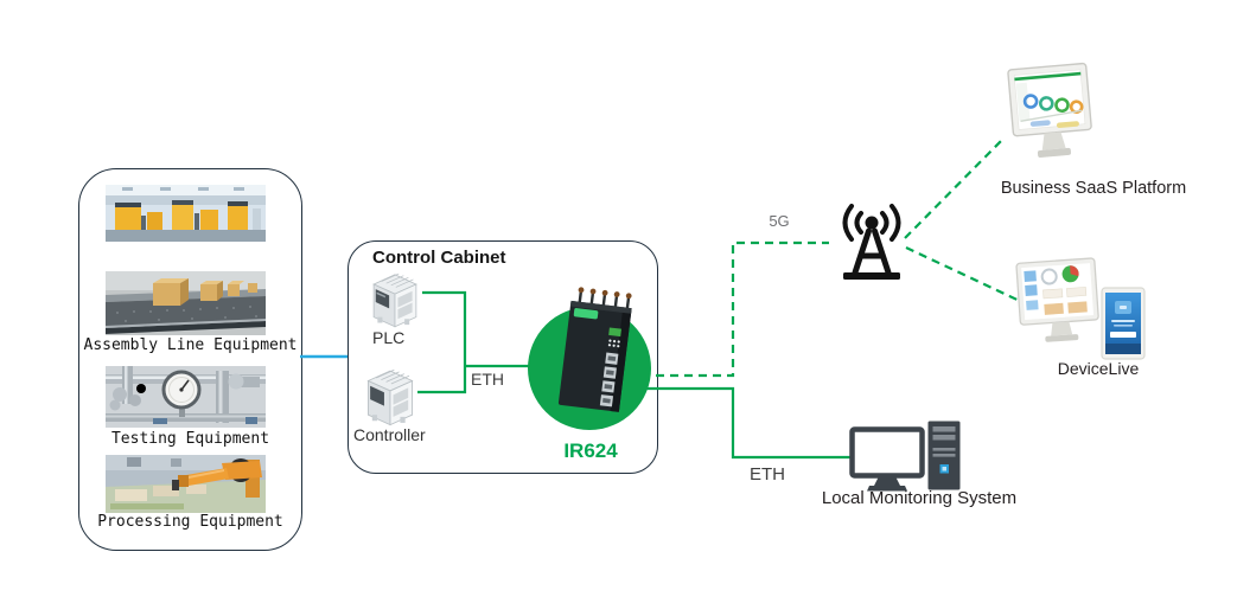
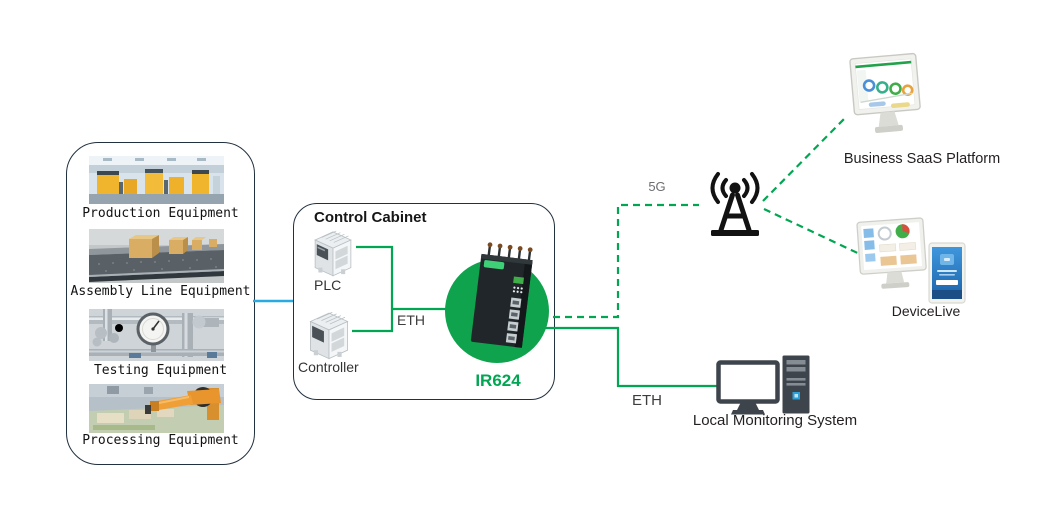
+ Production Equipment
  Assembly Line Equipment
  Testing Equipment
  Processing Equipment
  Control Cabinet
  PLC
  Controller
  ETH
  IR624
  5G
  Business SaaS Platform
  DeviceLive
  ETH
  Local Monitoring System
